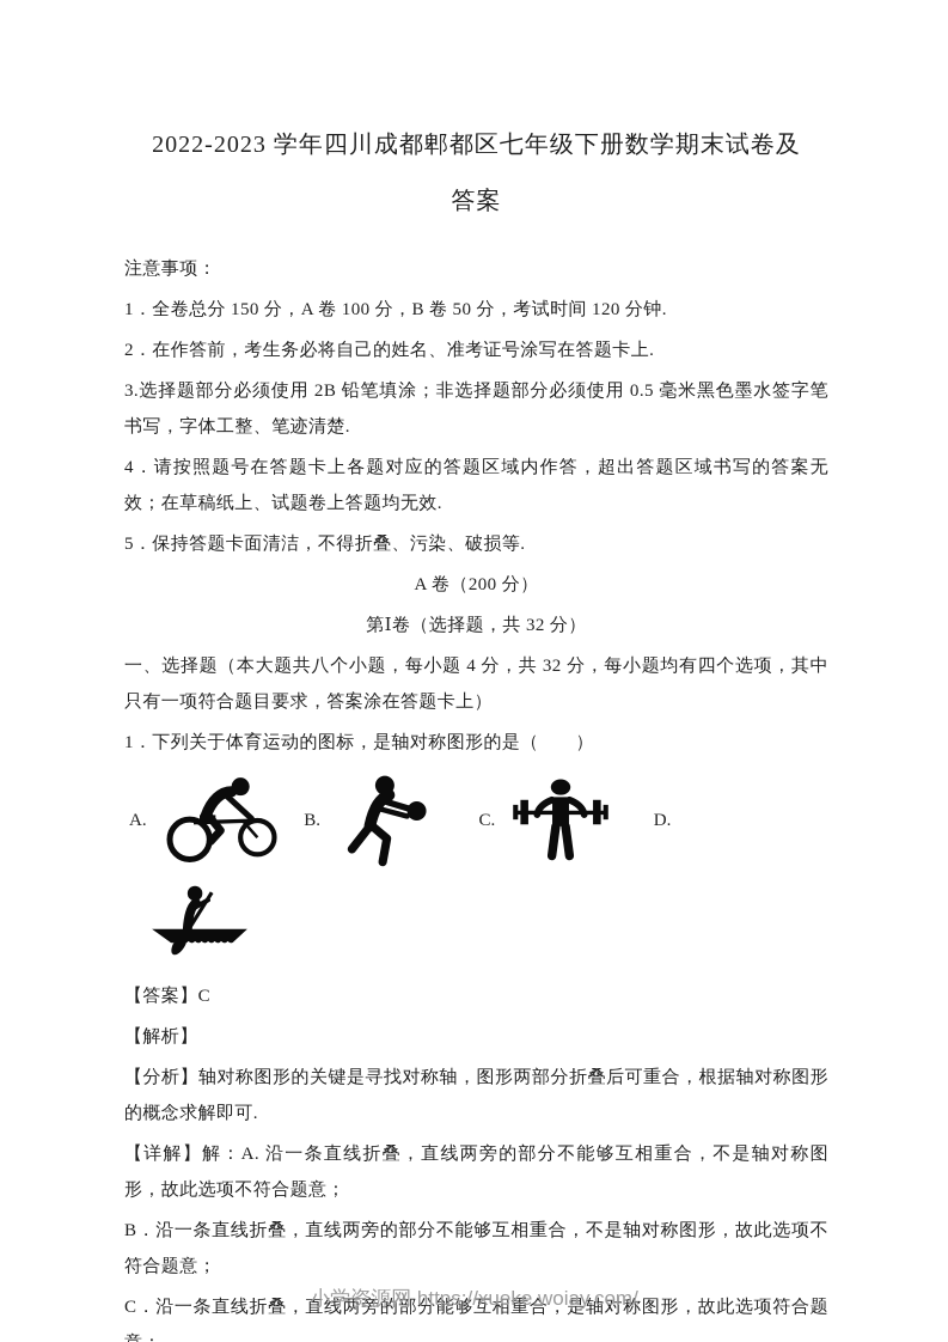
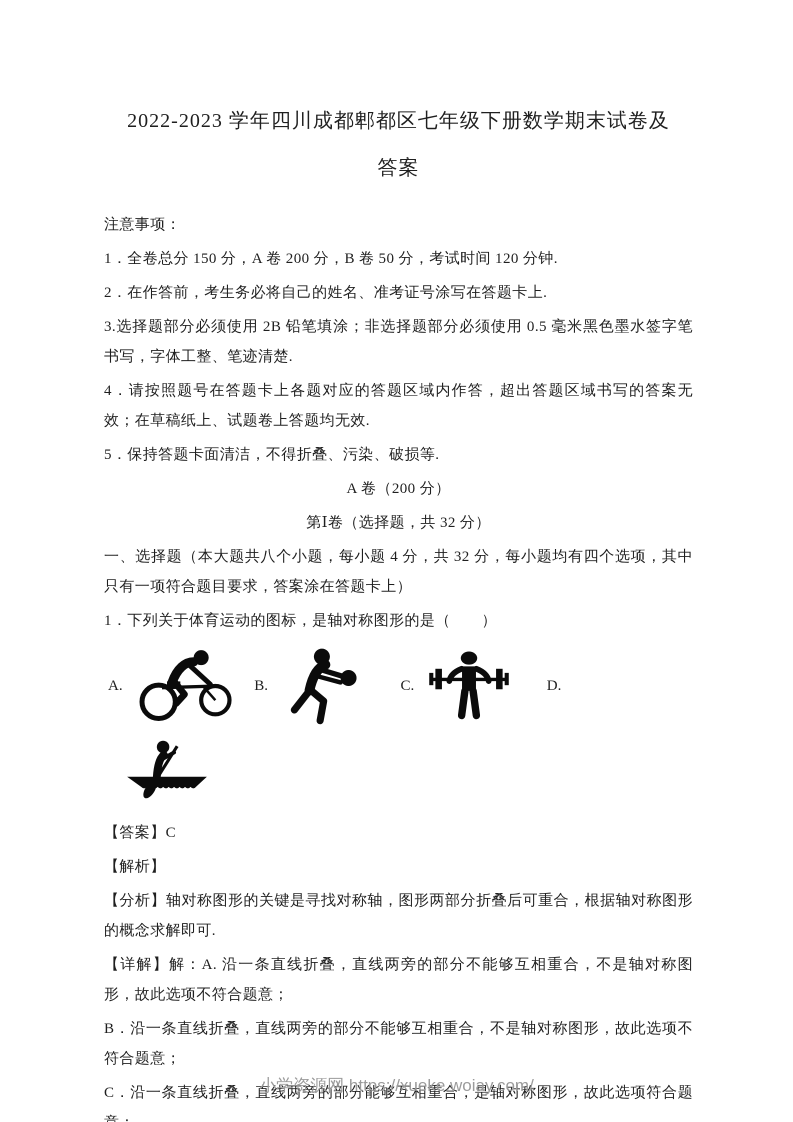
  2022-2023 学年四川成都郫都区七年级下册数学期末试卷及
  答案
  注意事项：
- 1．全卷总分 150 分，A 卷 100 分，B 卷 50 分，考试时间 120 分钟.
+ 1．全卷总分 150 分，A 卷 200 分，B 卷 50 分，考试时间 120 分钟.
  2．在作答前，考生务必将自己的姓名、准考证号涂写在答题卡上.
  3.选择题部分必须使用 2B 铅笔填涂；非选择题部分必须使用 0.5 毫米黑色墨水签字笔书写，字体工整、笔迹清楚.
  4．请按照题号在答题卡上各题对应的答题区域内作答，超出答题区域书写的答案无效；在草稿纸上、试题卷上答题均无效.
  5．保持答题卡面清洁，不得折叠、污染、破损等.
  A 卷（200 分）
  第Ⅰ卷（选择题，共 32 分）
  一、选择题（本大题共八个小题，每小题 4 分，共 32 分，每小题均有四个选项，其中只有一项符合题目要求，答案涂在答题卡上）
  1．下列关于体育运动的图标，是轴对称图形的是（ ）
  A.
  B.
  C.
  D.
  【答案】C
  【解析】
  【分析】轴对称图形的关键是寻找对称轴，图形两部分折叠后可重合，根据轴对称图形的概念求解即可.
  【详解】解：A. 沿一条直线折叠，直线两旁的部分不能够互相重合，不是轴对称图形，故此选项不符合题意；
  B．沿一条直线折叠，直线两旁的部分不能够互相重合，不是轴对称图形，故此选项不符合题意；
  C．沿一条直线折叠，直线两旁的部分能够互相重合，是轴对称图形，故此选项符合题
  小学资源网 https://xueke.woiay.com/
